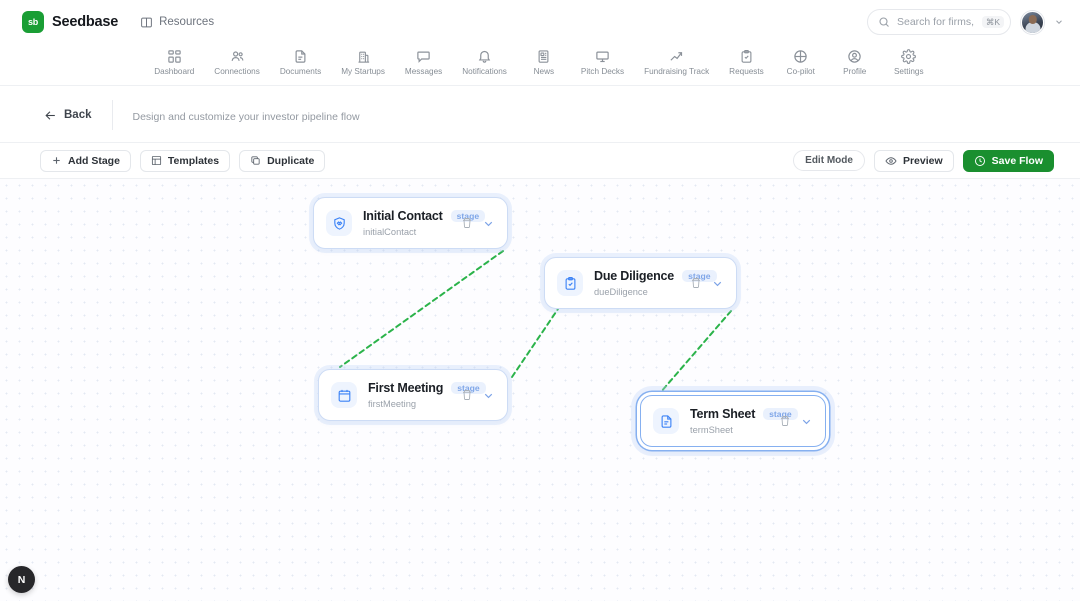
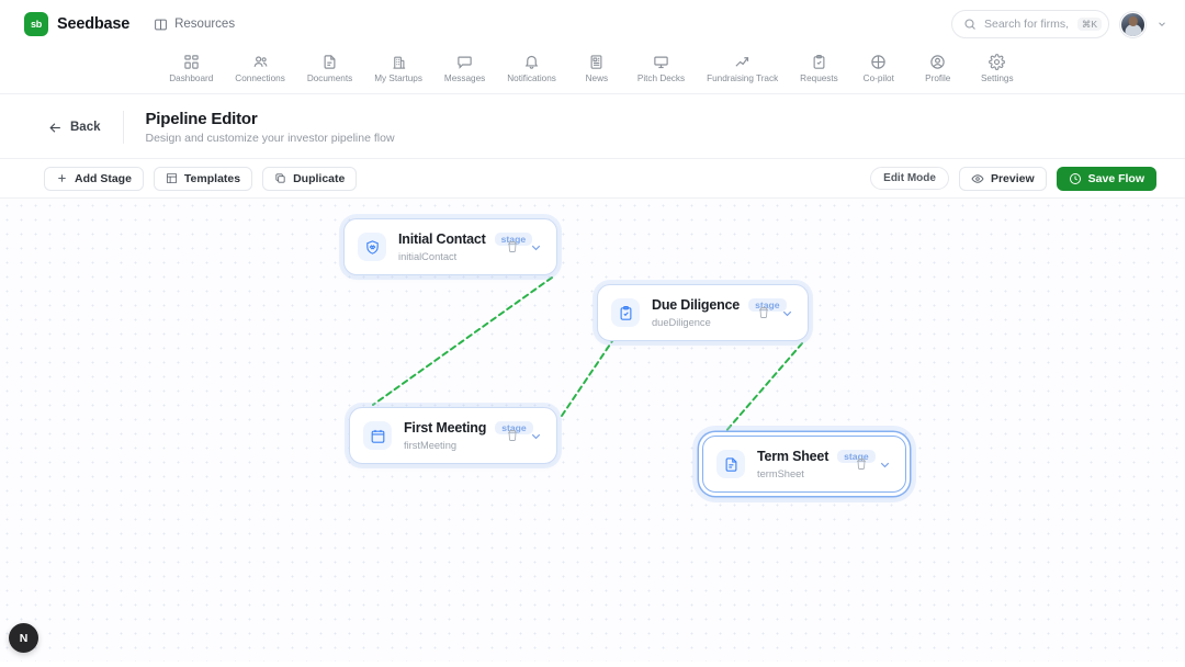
  sb
  Seedbase
  Resources
  Search for firms,
  ⌘K
  Dashboard
  Connections
  Documents
  My Startups
  Messages
  Notifications
  News
  Pitch Decks
  Fundraising Track
  Requests
  Co-pilot
  Profile
  Settings
  Back
+ Pipeline Editor
  Design and customize your investor pipeline flow
  Add Stage
  Templates
  Duplicate
  Edit Mode
  Preview
  Save Flow
  Initial Contact
  stage
  initialContact
  Due Diligence
  stage
  dueDiligence
  First Meeting
  stage
  firstMeeting
  Term Sheet
  stage
  termSheet
  N
